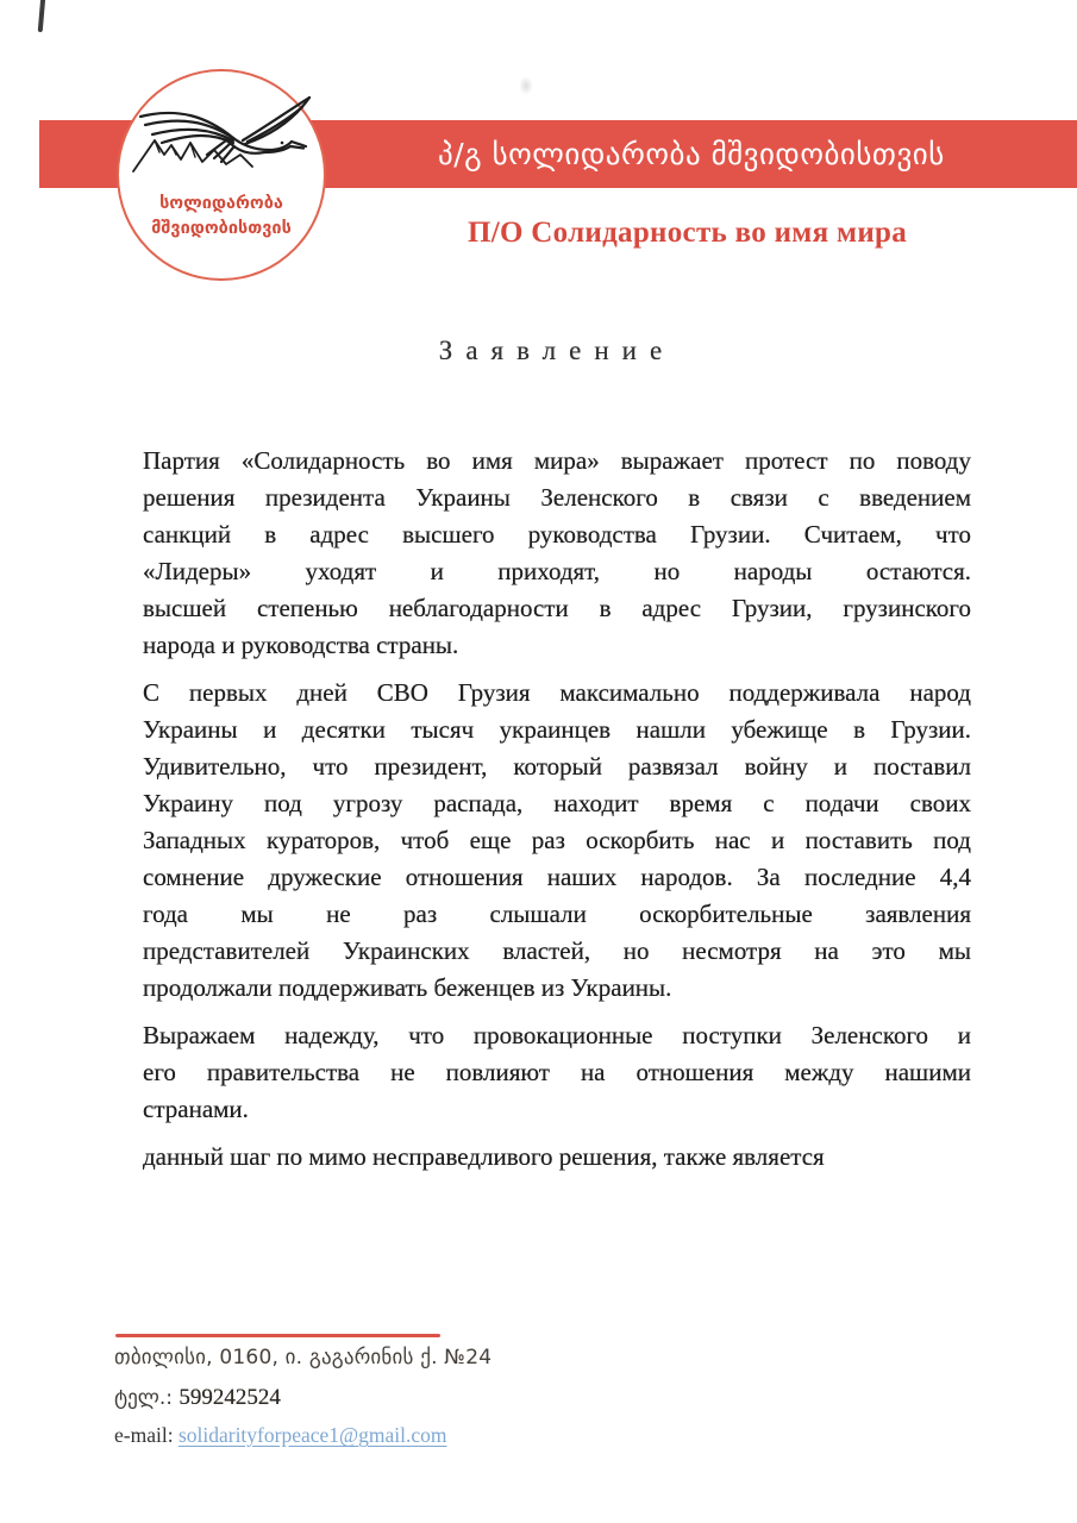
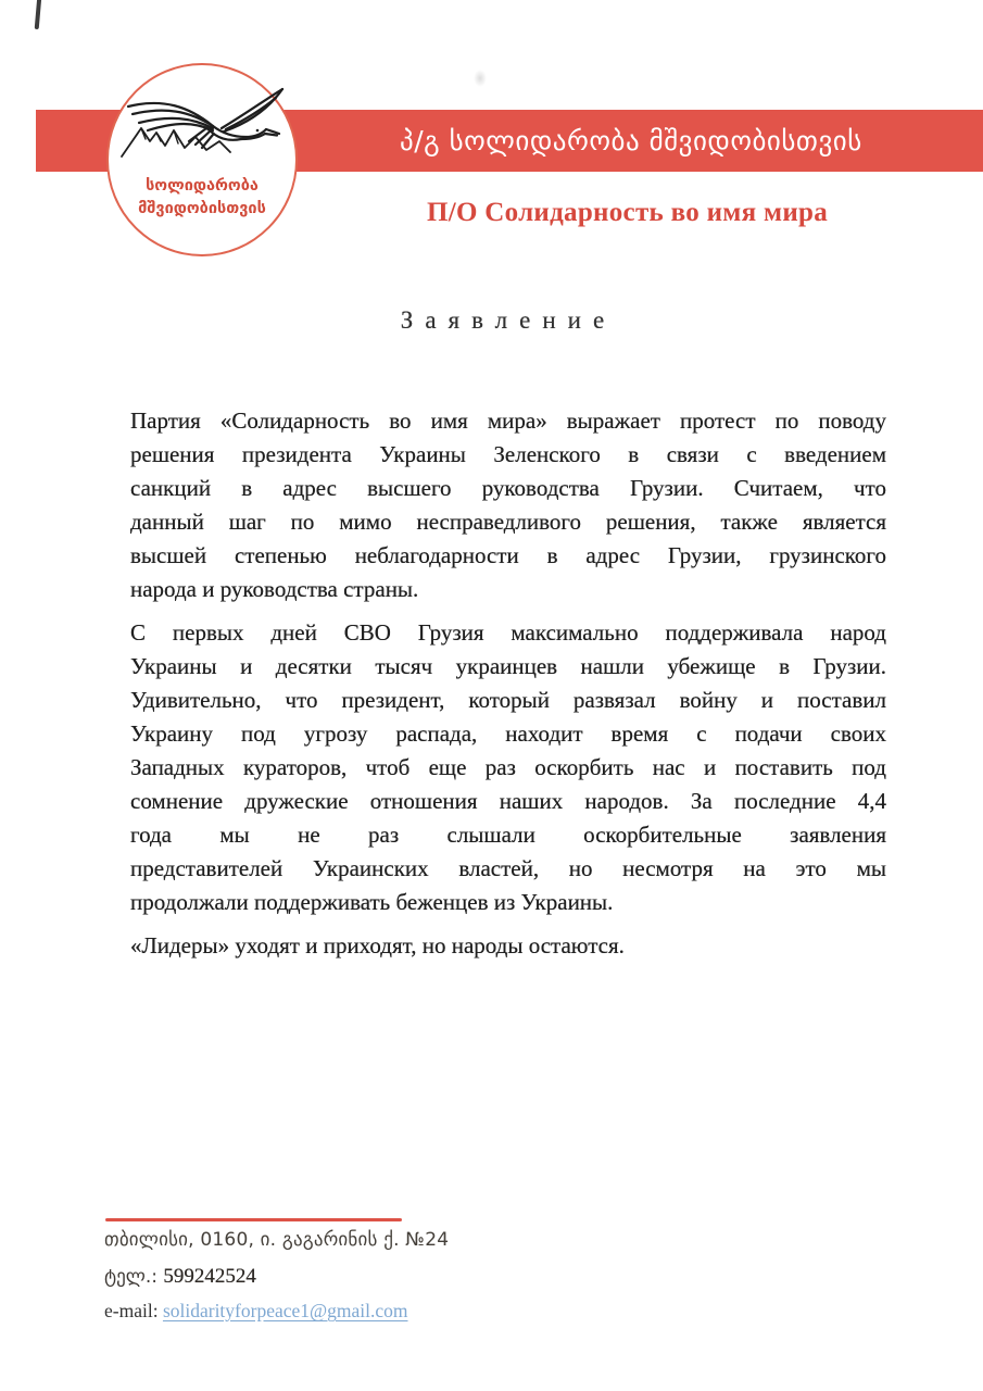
  პ/გ სოლიდარობა მშვიდობისთვის
  სოლიდარობა
  მშვიდობისთვის
  П/О Солидарность во имя мира
  Заявление
  Партия «Солидарность во имя мира» выражает протест по поводу
  решения президента Украины Зеленского в связи с введением
  санкций в адрес высшего руководства Грузии. Считаем, что
- «Лидеры» уходят и приходят, но народы остаются.
+ данный шаг по мимо несправедливого решения, также является
  высшей степенью неблагодарности в адрес Грузии, грузинского
  народа и руководства страны.
  С первых дней СВО Грузия максимально поддерживала народ
  Украины и десятки тысяч украинцев нашли убежище в Грузии.
  Удивительно, что президент, который развязал войну и поставил
  Украину под угрозу распада, находит время с подачи своих
  Западных кураторов, чтоб еще раз оскорбить нас и поставить под
  сомнение дружеские отношения наших народов. За последние 4,4
  года мы не раз слышали оскорбительные заявления
  представителей Украинских властей, но несмотря на это мы
  продолжали поддерживать беженцев из Украины.
- Выражаем надежду, что провокационные поступки Зеленского и
- его правительства не повлияют на отношения между нашими
- странами.
- данный шаг по мимо несправедливого решения, также является
+ «Лидеры» уходят и приходят, но народы остаются.
  თბილისი, 0160, ი. გაგარინის ქ. №24
  ტელ.: 599242524
  e-mail: solidarityforpeace1@gmail.com
